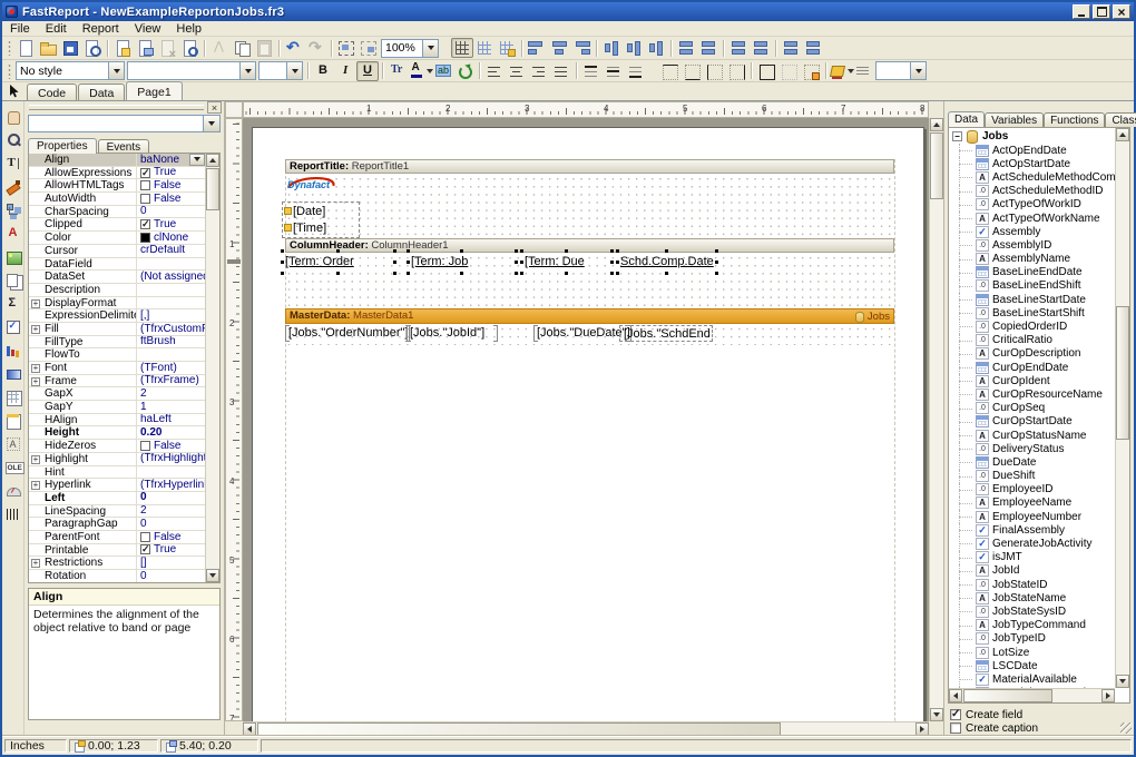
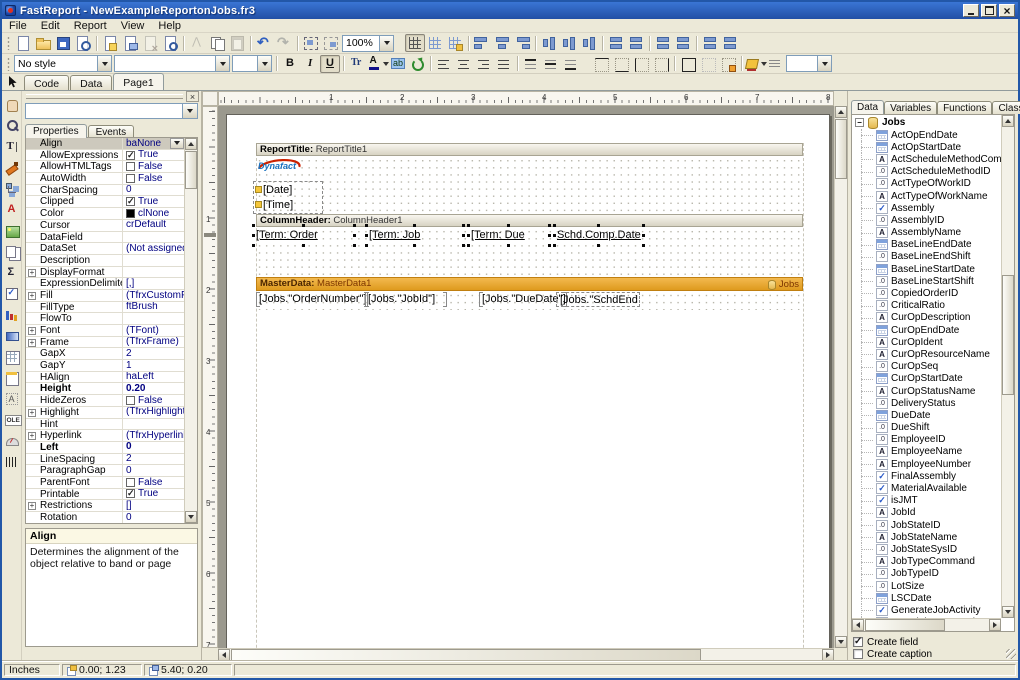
  FastReport - NewExampleReportonJobs.fr3
  File
  Edit
  Report
  View
  Help
  100%
  No style
  Code
  Data
  Page1
  ×
  Properties
  Events
  Align
  baNone
  AllowExpressions
  True
  AllowHTMLTags
  False
  AutoWidth
  False
  CharSpacing
  0
  Clipped
  True
  Color
  clNone
  Cursor
  crDefault
  DataField
  DataSet
  (Not assigne
  Description
  DisplayFormat
  ExpressionDelimite
  [,]
  Fill
  FillType
  ftBrush
  FlowTo
  Font
  (TFont)
  Frame
  (TfrxFrame)
  GapX
  2
  GapY
  1
  HAlign
  haLeft
  Height
  0.20
  HideZeros
  False
  Highlight
  (TfrxHighligh
  Hint
  Hyperlink
  (TfrxHyperlin
  Left
  0
  LineSpacing
  2
  ParagraphGap
  0
  ParentFont
  False
  Printable
  True
  Restrictions
  []
  Rotation
  0
  Align
  Determines the alignment of the object relative to band or page
  1
  2
  3
  4
  5
  6
  7
  8
  1
  2
  3
  4
  5
  6
  7
  ReportTitle: ReportTitle1
  Dynafact
  [Date]
  [Time]
  ColumnHeader: ColumnHeader1
  [Term: Order
  [Term: Job
  [Term: Due
  Schd.Comp.Date
  MasterData: MasterData1
  Jobs
  [Jobs."OrderNumber"]
  [Jobs."JobId"]
  [Jobs."DueDate"]
  [Jobs."SchdEnd
  Data
  Variables
  Functions
  Jobs
  ActOpEndDate
  ActOpStartDate
  ActScheduleMethodCom
  ActScheduleMethodID
  ActTypeOfWorkID
  ActTypeOfWorkName
  Assembly
  AssemblyID
  AssemblyName
  BaseLineEndDate
  BaseLineEndShift
  BaseLineStartDate
  BaseLineStartShift
  CopiedOrderID
  CriticalRatio
  CurOpDescription
  CurOpEndDate
  CurOpIdent
  CurOpResourceName
  CurOpSeq
  CurOpStartDate
  CurOpStatusName
  DeliveryStatus
  DueDate
  DueShift
  EmployeeID
  EmployeeName
  EmployeeNumber
  FinalAssembly
- GenerateJobActivity
+ MaterialAvailable
  isJMT
  JobId
  JobStateID
  JobStateName
  JobStateSysID
  JobTypeCommand
  JobTypeID
  LotSize
  LSCDate
- MaterialAvailable
+ GenerateJobActivity
  Create field
  Create caption
  Inches
  0.00; 1.23
  5.40; 0.20
